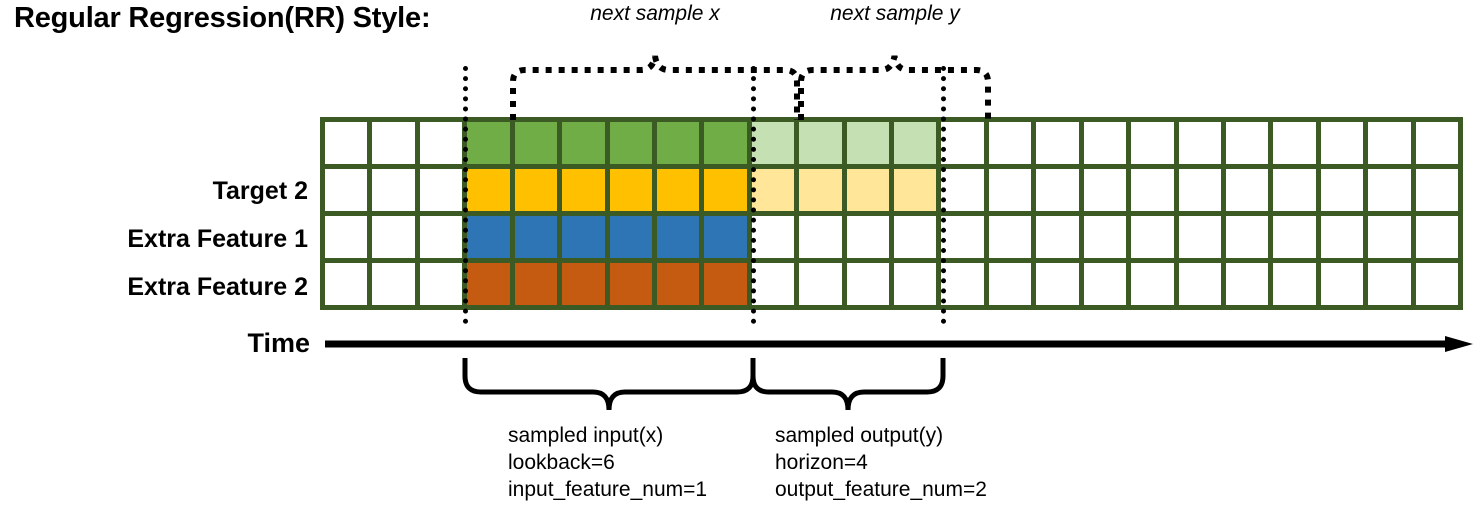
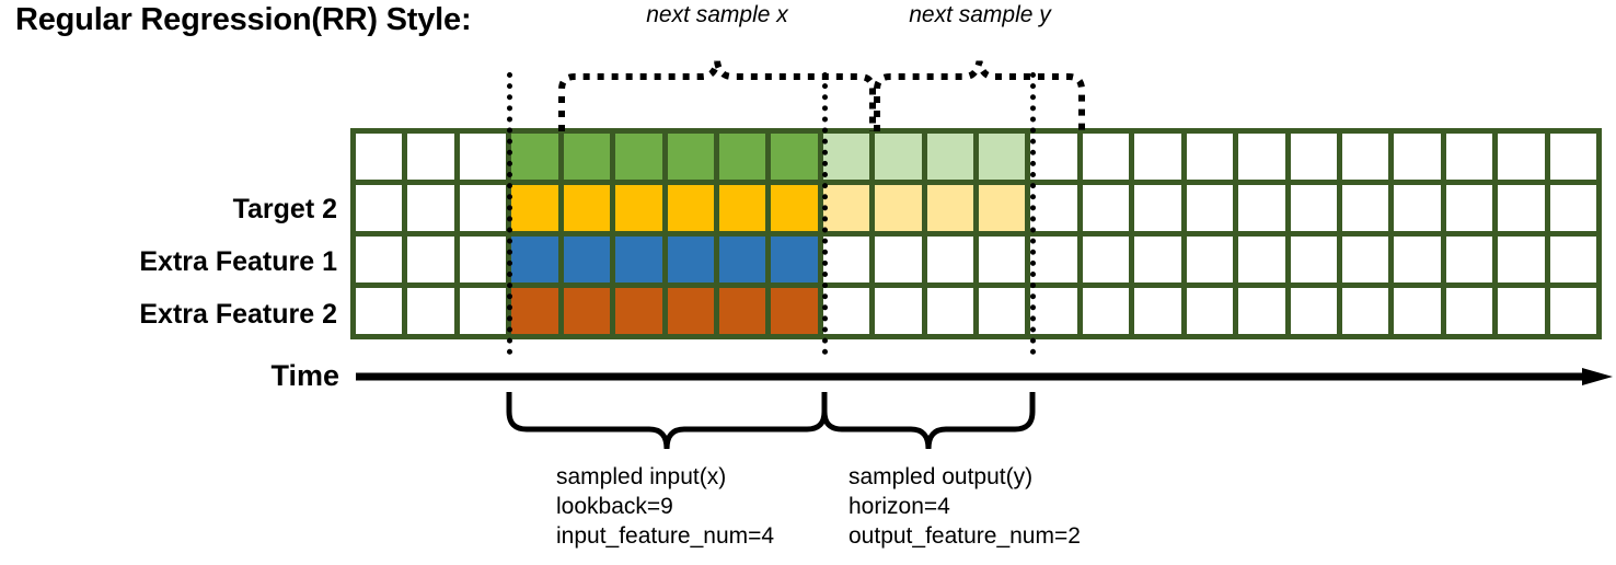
  Regular Regression(RR) Style:
  Target 2
  Extra Feature 1
  Extra Feature 2
  Time
  next sample x
  next sample y
  sampled input(x)
- lookback=6
+ lookback=9
- input_feature_num=1
+ input_feature_num=4
  sampled output(y)
  horizon=4
  output_feature_num=2
